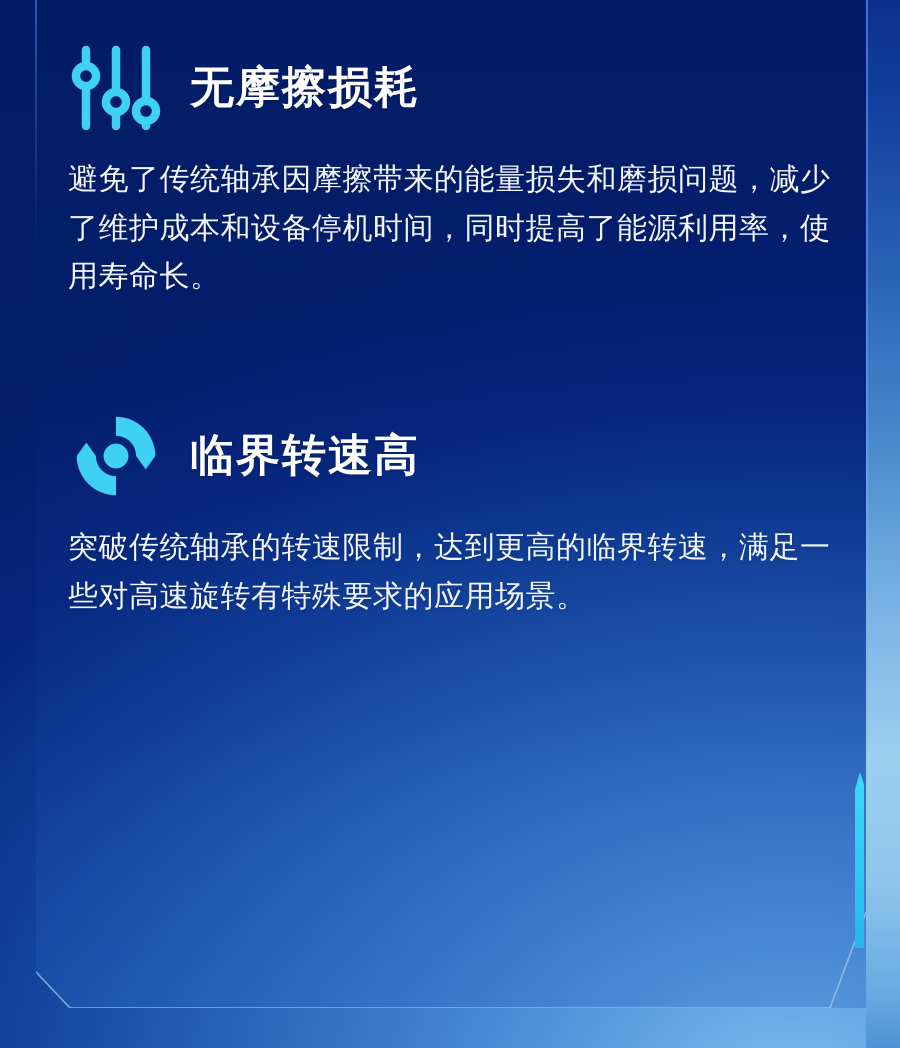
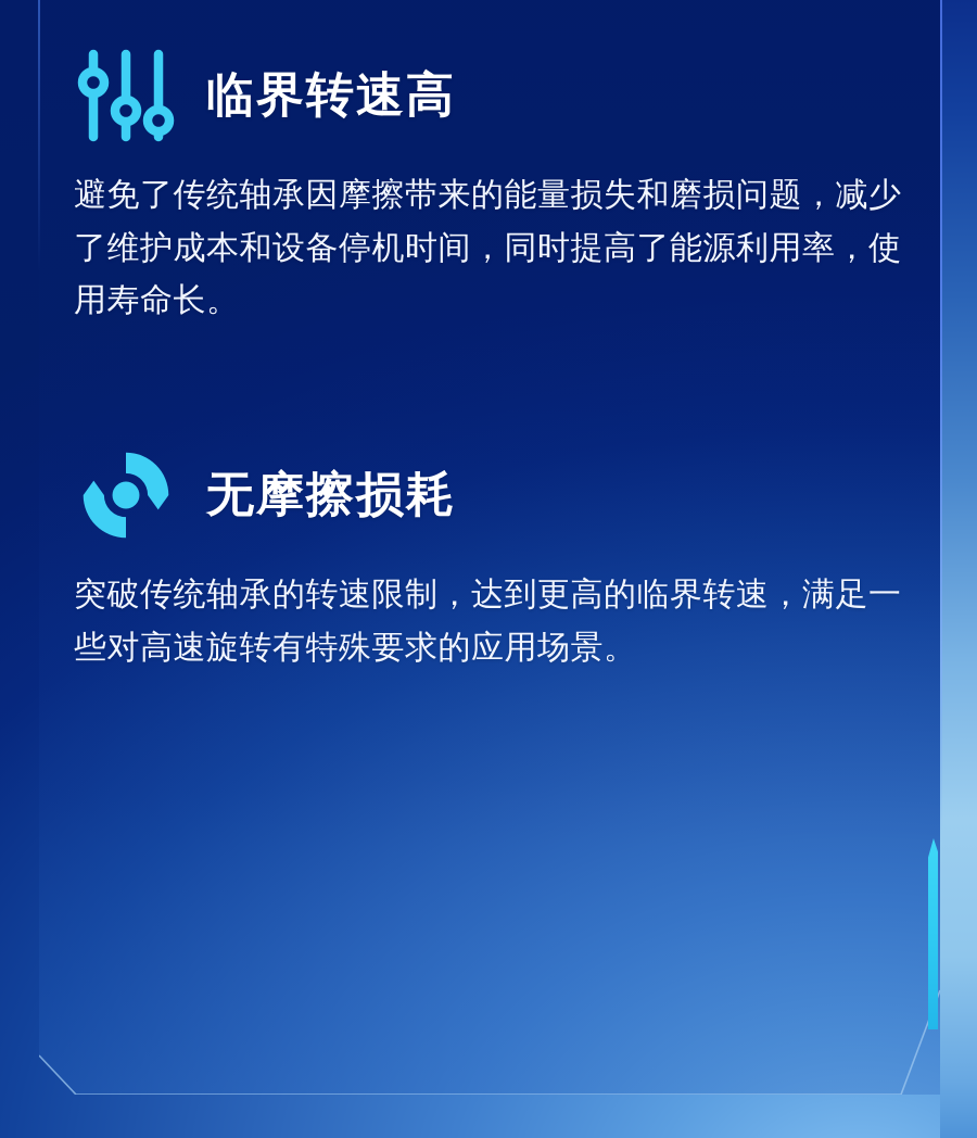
- 无摩擦损耗
+ 临界转速高
  避免了传统轴承因摩擦带来的能量损失和磨损问题，减少了维护成本和设备停机时间，同时提高了能源利用率，使用寿命长。
- 临界转速高
+ 无摩擦损耗
  突破传统轴承的转速限制，达到更高的临界转速，满足一些对高速旋转有特殊要求的应用场景。
